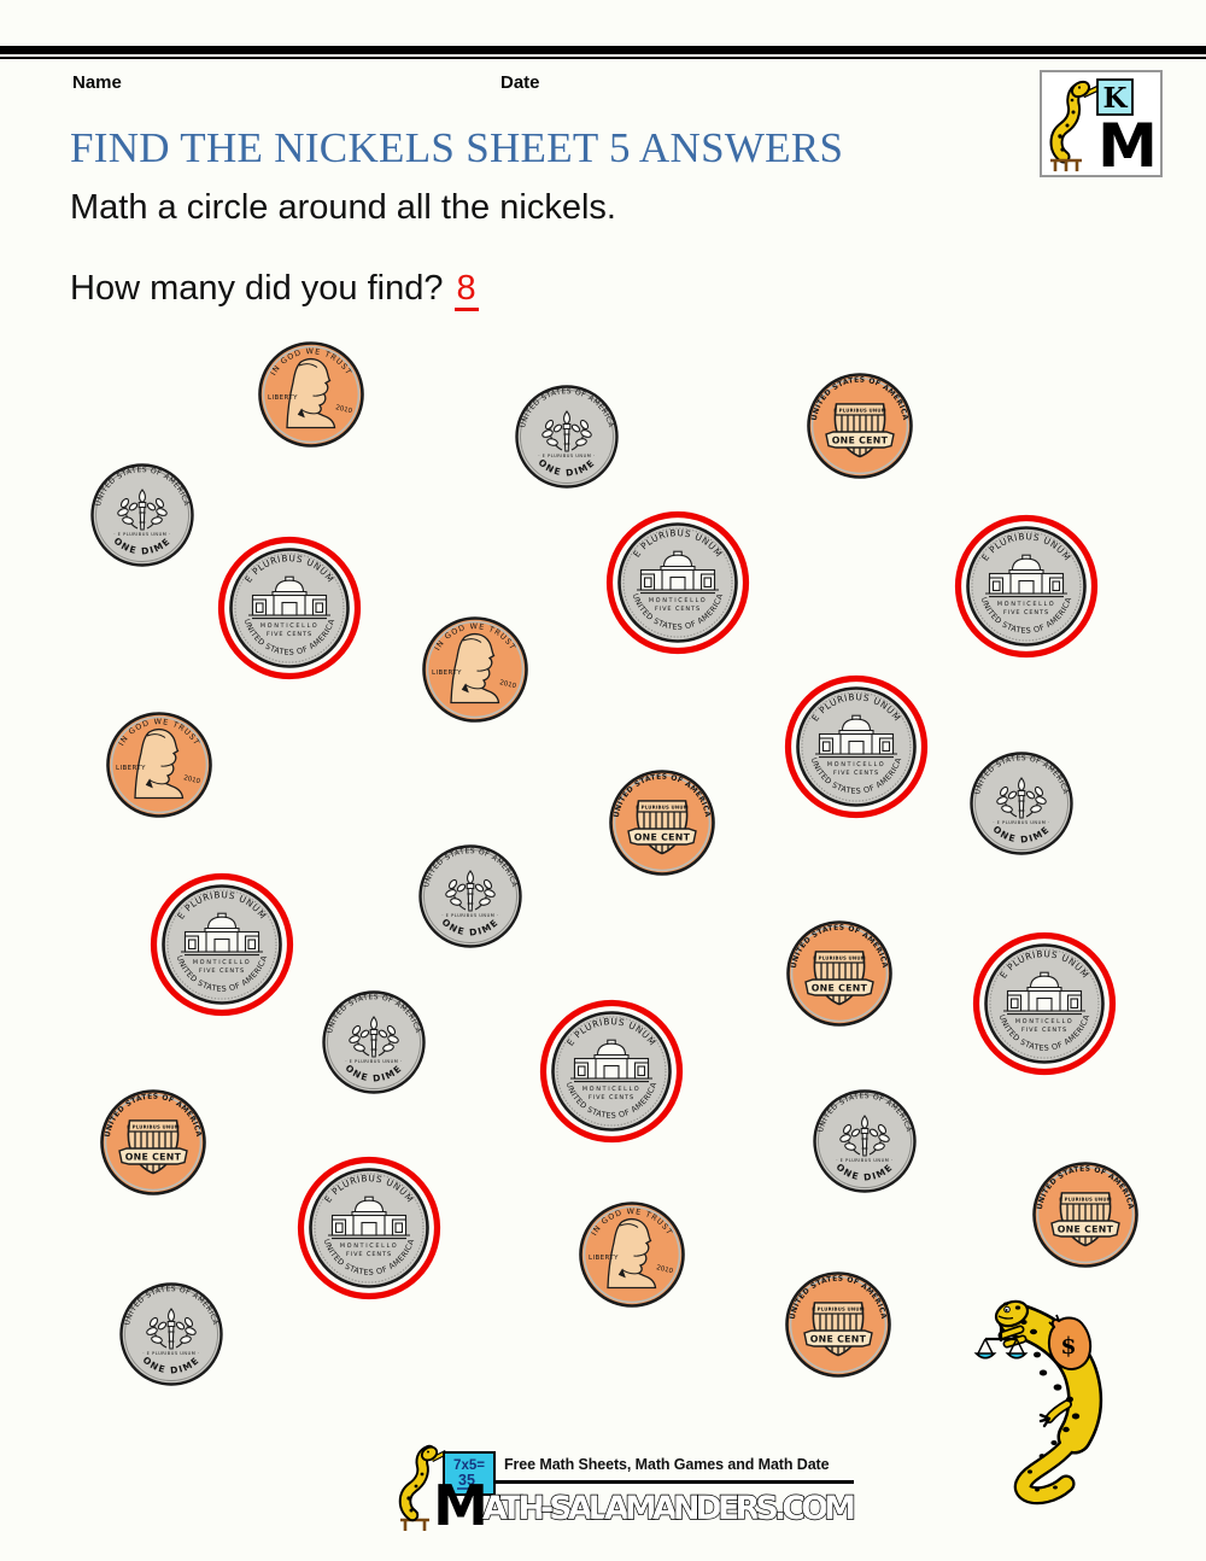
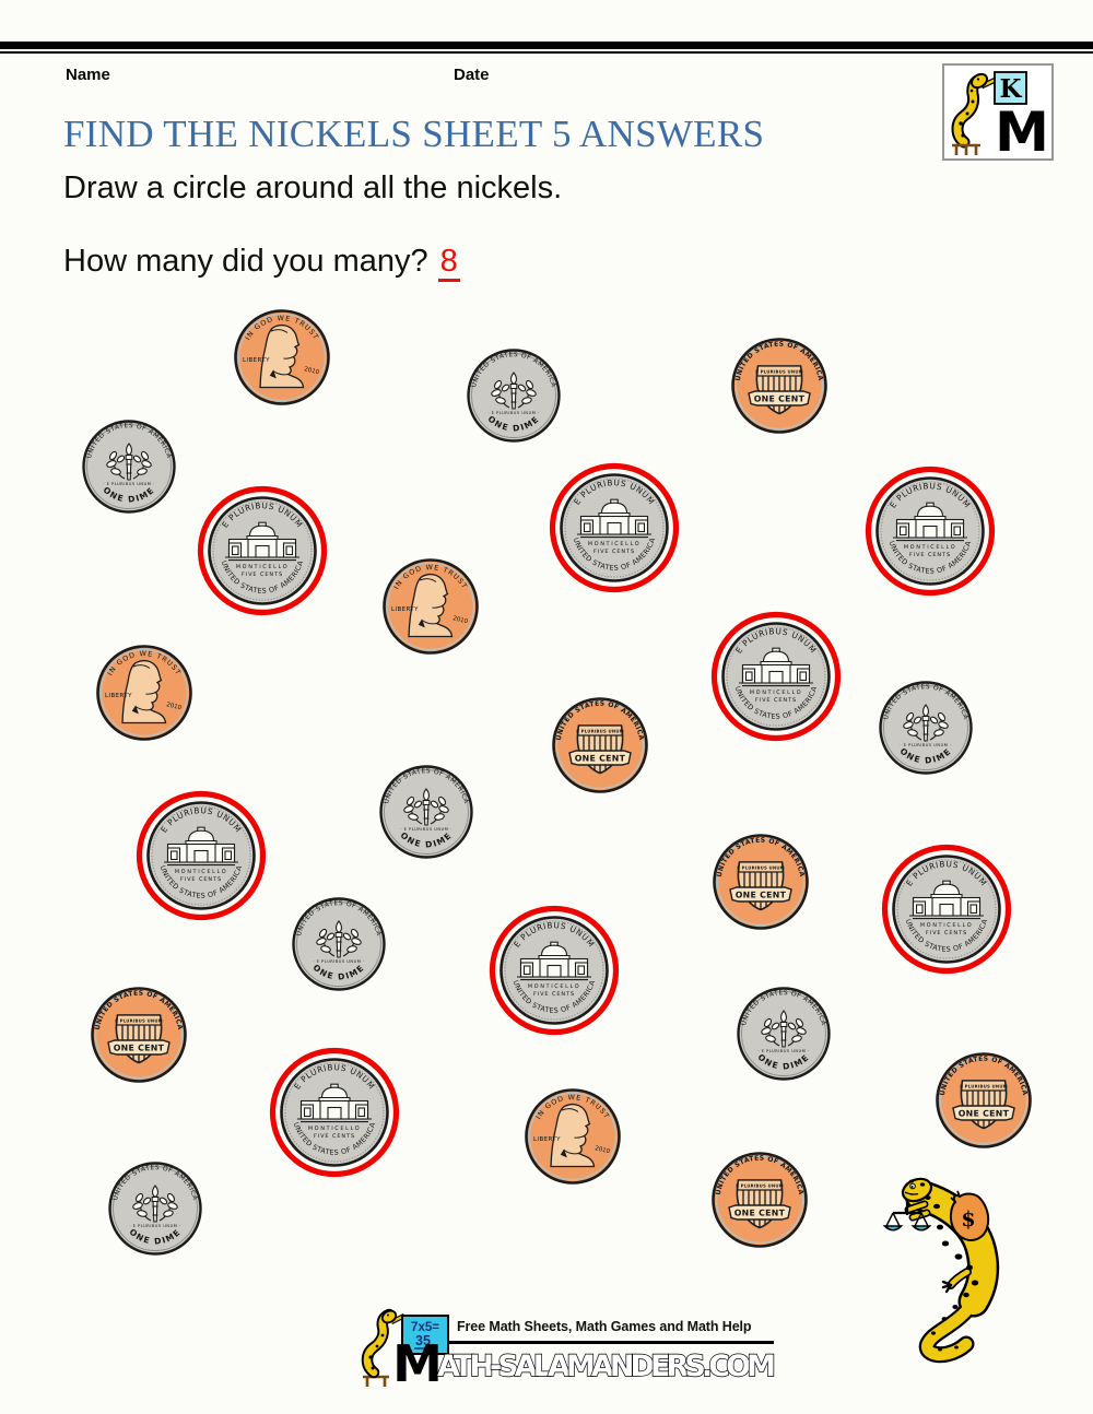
  Name
  Date
  K
  M
  FIND THE NICKELS SHEET 5 ANSWERS
- Math a circle around all the nickels.
+ Draw a circle around all the nickels.
- How many did you find? 8
+ How many did you many? 8
  $
- Free Math Sheets, Math Games and Math Date
+ Free Math Sheets, Math Games and Math Help
  7x5=
  35
  M
  ATH-SALAMANDERS.COM
